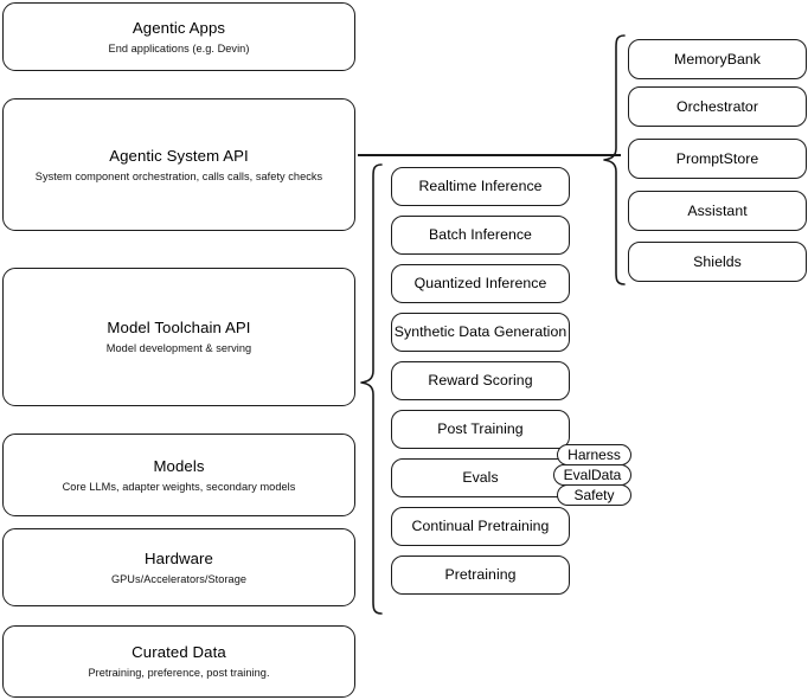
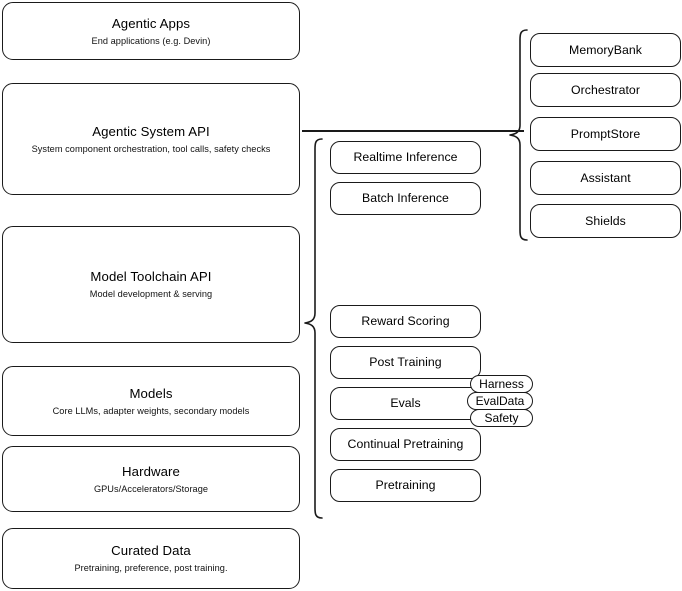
  Agentic Apps
  End applications (e.g. Devin)
  Agentic System API
- System component orchestration, calls calls, safety checks
+ System component orchestration, tool calls, safety checks
  Model Toolchain API
  Model development & serving
  Models
  Core LLMs, adapter weights, secondary models
  Hardware
  GPUs/Accelerators/Storage
  Curated Data
  Pretraining, preference, post training.
  Realtime Inference
  Batch Inference
- Quantized Inference
- Synthetic Data Generation
  Reward Scoring
  Post Training
  Evals
  Continual Pretraining
  Pretraining
  Harness
  EvalData
  Safety
  MemoryBank
  Orchestrator
  PromptStore
  Assistant
  Shields
